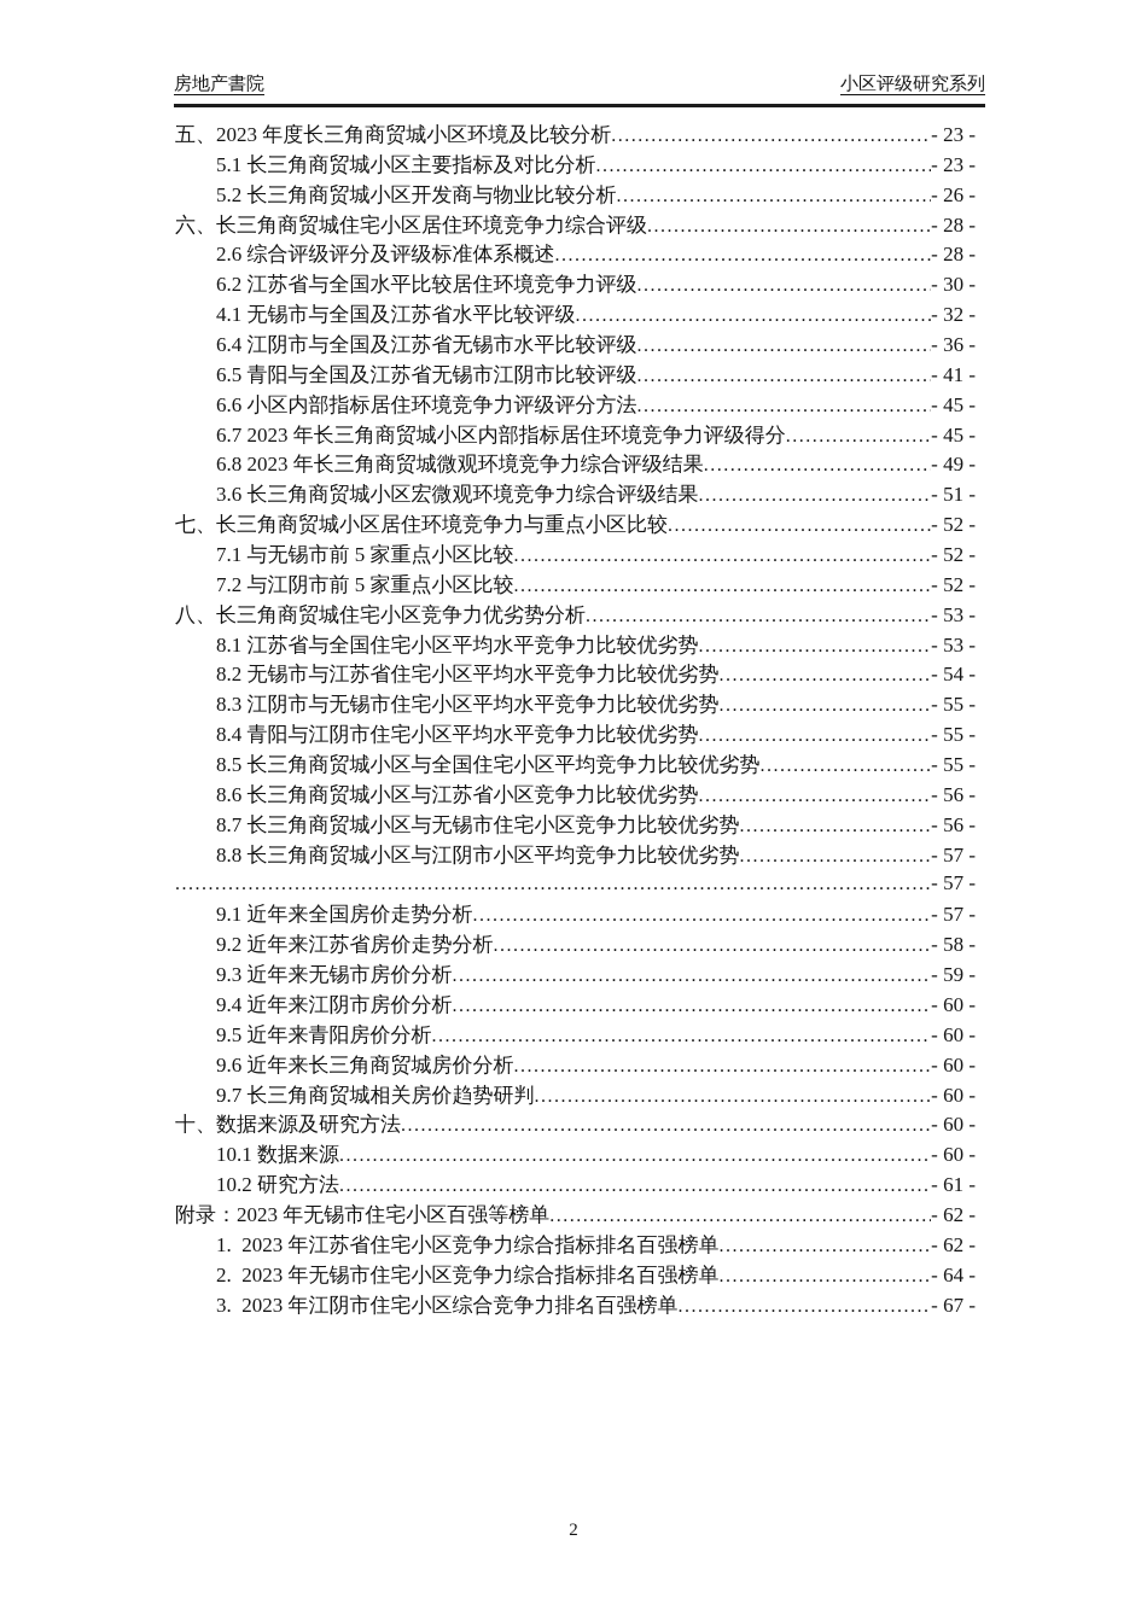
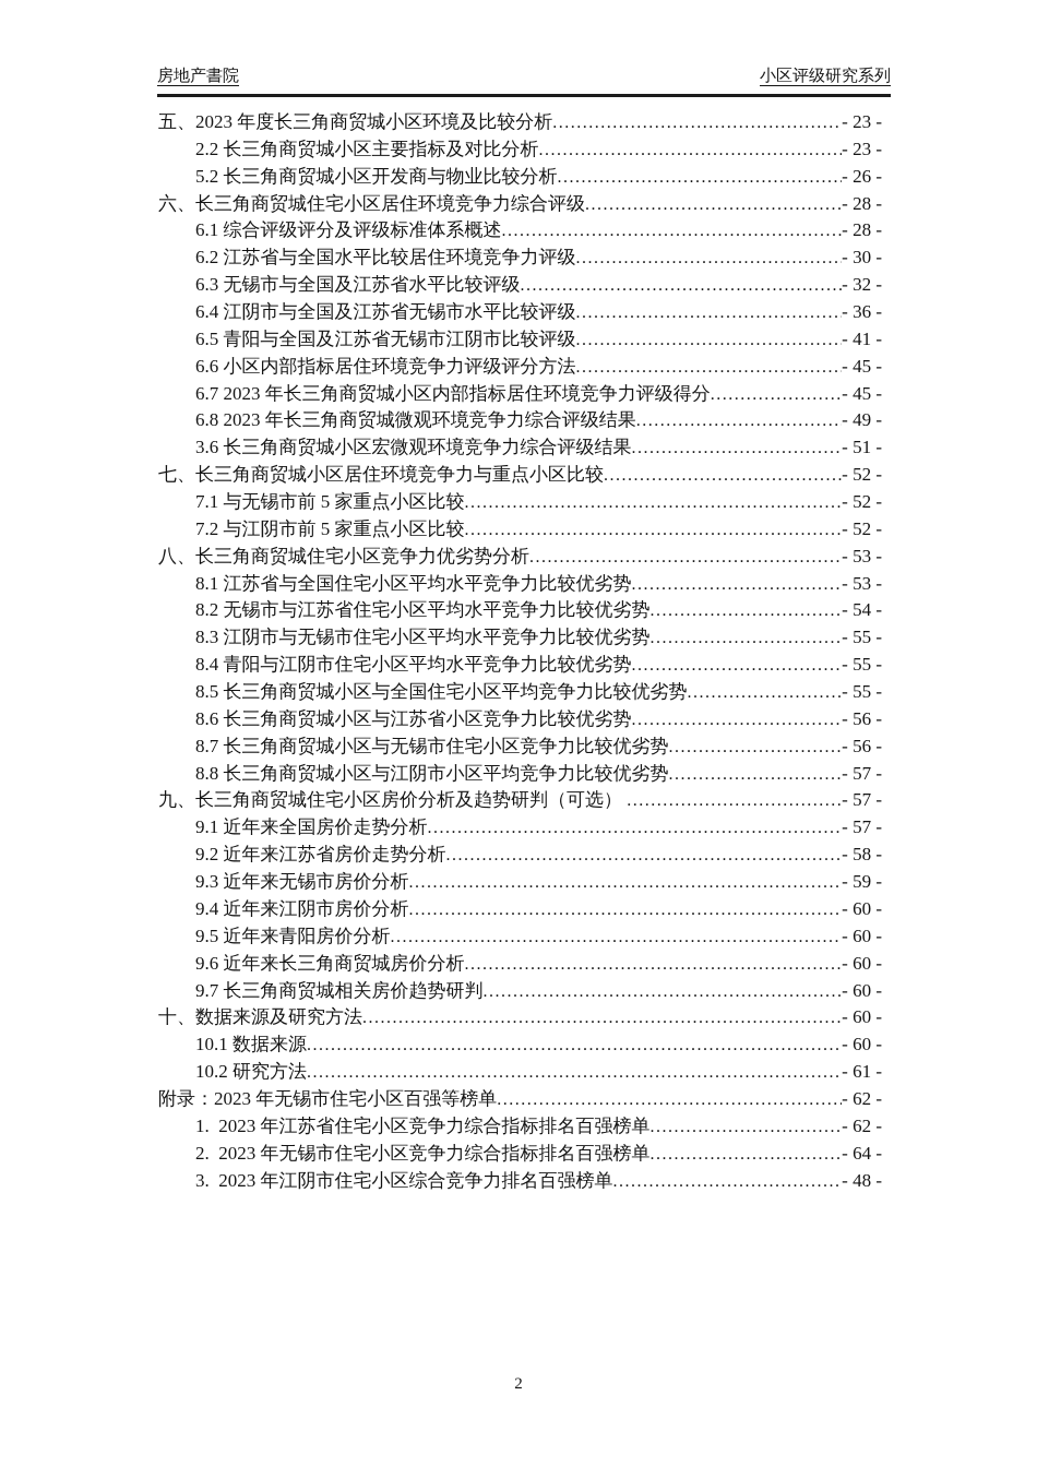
  房地产書院
  小区评级研究系列
  五、2023 年度长三角商贸城小区环境及比较分析
  - 23 -
- 5.1 长三角商贸城小区主要指标及对比分析
+ 2.2 长三角商贸城小区主要指标及对比分析
  - 23 -
  5.2 长三角商贸城小区开发商与物业比较分析
  - 26 -
  六、长三角商贸城住宅小区居住环境竞争力综合评级
  - 28 -
- 2.6 综合评级评分及评级标准体系概述
+ 6.1 综合评级评分及评级标准体系概述
  - 28 -
  6.2 江苏省与全国水平比较居住环境竞争力评级
  - 30 -
- 4.1 无锡市与全国及江苏省水平比较评级
+ 6.3 无锡市与全国及江苏省水平比较评级
  - 32 -
  6.4 江阴市与全国及江苏省无锡市水平比较评级
  - 36 -
  6.5 青阳与全国及江苏省无锡市江阴市比较评级
  - 41 -
  6.6 小区内部指标居住环境竞争力评级评分方法
  - 45 -
  6.7 2023 年长三角商贸城小区内部指标居住环境竞争力评级得分
  - 45 -
  6.8 2023 年长三角商贸城微观环境竞争力综合评级结果
  - 49 -
  3.6 长三角商贸城小区宏微观环境竞争力综合评级结果
  - 51 -
  七、长三角商贸城小区居住环境竞争力与重点小区比较
  - 52 -
  7.1 与无锡市前 5 家重点小区比较
  - 52 -
  7.2 与江阴市前 5 家重点小区比较
  - 52 -
  八、长三角商贸城住宅小区竞争力优劣势分析
  - 53 -
  8.1 江苏省与全国住宅小区平均水平竞争力比较优劣势
  - 53 -
  8.2 无锡市与江苏省住宅小区平均水平竞争力比较优劣势
  - 54 -
  8.3 江阴市与无锡市住宅小区平均水平竞争力比较优劣势
  - 55 -
  8.4 青阳与江阴市住宅小区平均水平竞争力比较优劣势
  - 55 -
  8.5 长三角商贸城小区与全国住宅小区平均竞争力比较优劣势
  - 55 -
  8.6 长三角商贸城小区与江苏省小区竞争力比较优劣势
  - 56 -
  8.7 长三角商贸城小区与无锡市住宅小区竞争力比较优劣势
  - 56 -
  8.8 长三角商贸城小区与江阴市小区平均竞争力比较优劣势
  - 57 -
+ 九、长三角商贸城住宅小区房价分析及趋势研判（可选）
  - 57 -
  9.1 近年来全国房价走势分析
  - 57 -
  9.2 近年来江苏省房价走势分析
  - 58 -
  9.3 近年来无锡市房价分析
  - 59 -
  9.4 近年来江阴市房价分析
  - 60 -
  9.5 近年来青阳房价分析
  - 60 -
  9.6 近年来长三角商贸城房价分析
  - 60 -
  9.7 长三角商贸城相关房价趋势研判
  - 60 -
  十、数据来源及研究方法
  - 60 -
  10.1 数据来源
  - 60 -
  10.2 研究方法
  - 61 -
  附录：2023 年无锡市住宅小区百强等榜单
  - 62 -
  1. 2023 年江苏省住宅小区竞争力综合指标排名百强榜单
  - 62 -
  2. 2023 年无锡市住宅小区竞争力综合指标排名百强榜单
  - 64 -
  3. 2023 年江阴市住宅小区综合竞争力排名百强榜单
- - 67 -
+ - 48 -
  2
